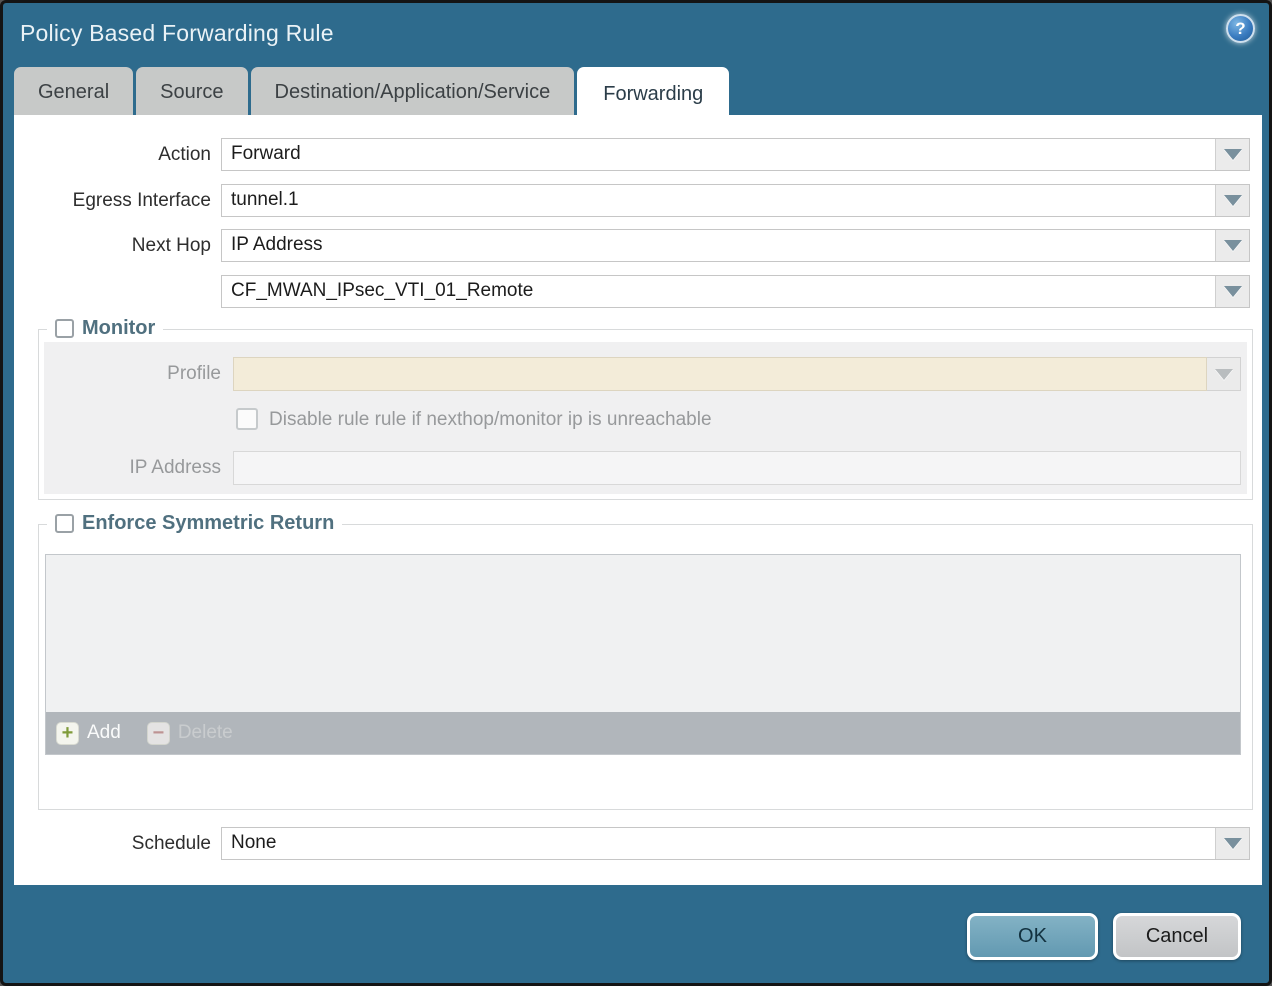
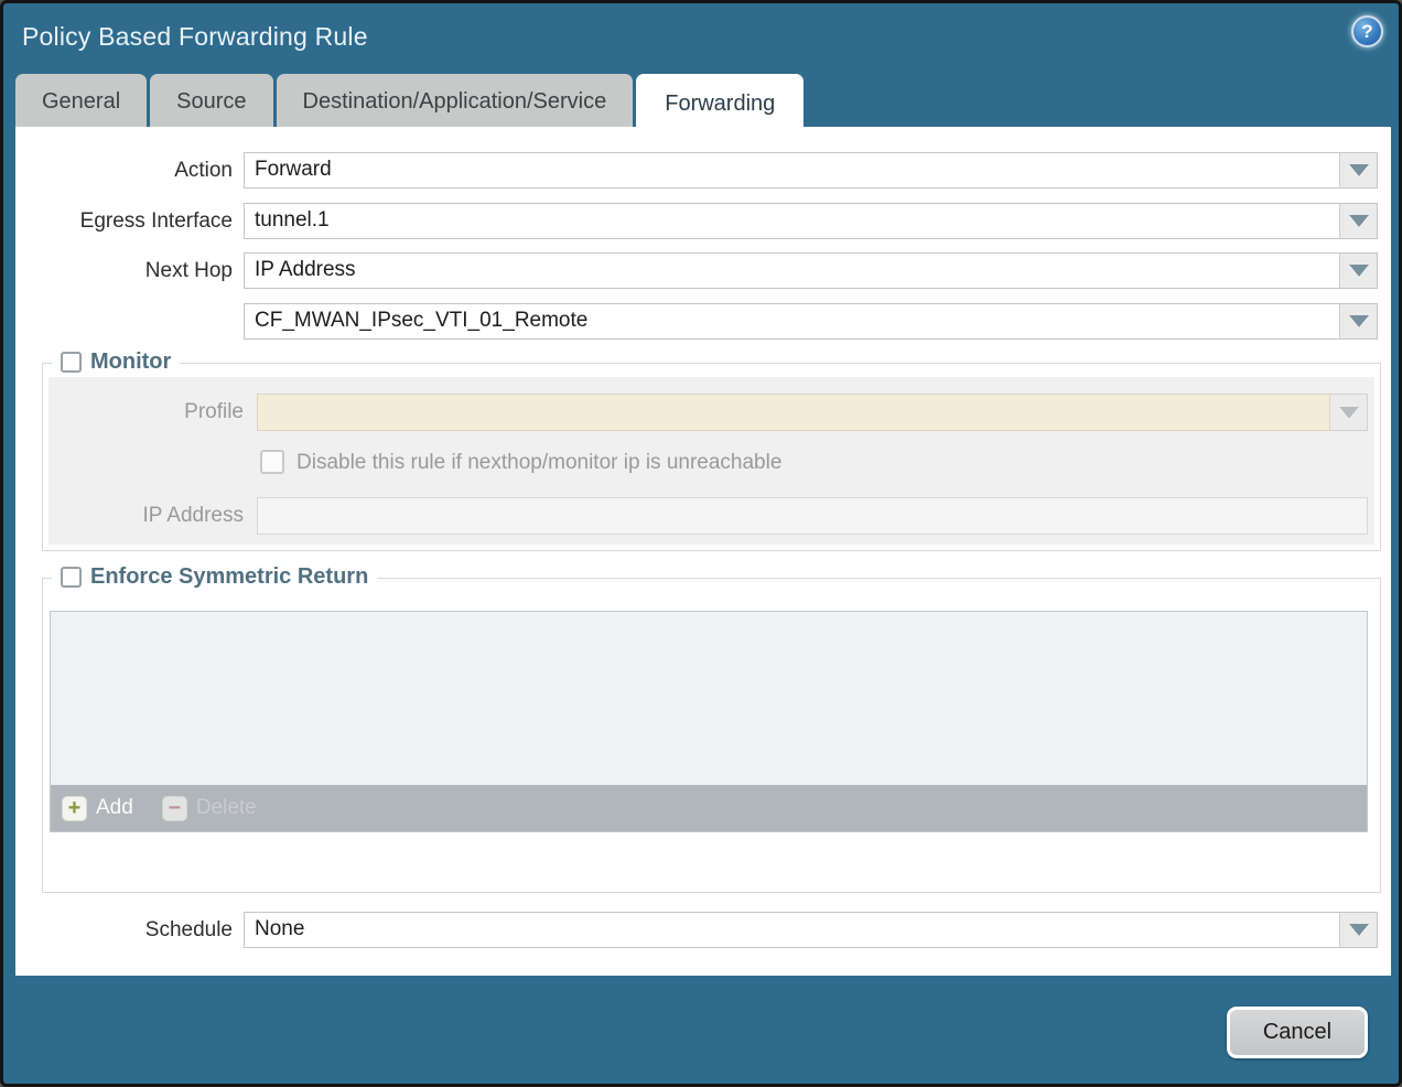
  Policy Based Forwarding Rule
  ?
  General
  Source
  Destination/Application/Service
  Forwarding
  Action
  Forward
  Egress Interface
  tunnel.1
  Next Hop
  IP Address
  CF_MWAN_IPsec_VTI_01_Remote
  Monitor
  Profile
- Disable rule rule if nexthop/monitor ip is unreachable
+ Disable this rule if nexthop/monitor ip is unreachable
  IP Address
  Enforce Symmetric Return
  +
  Add
  −
  Delete
  Schedule
  None
- OK
  Cancel
